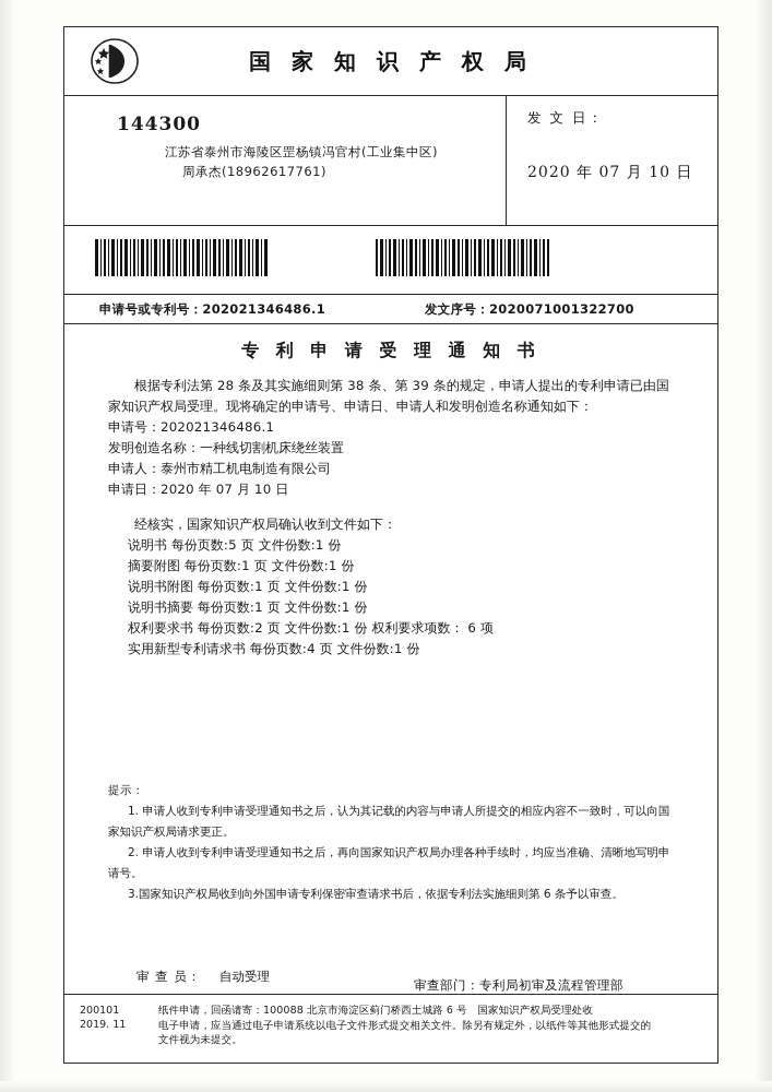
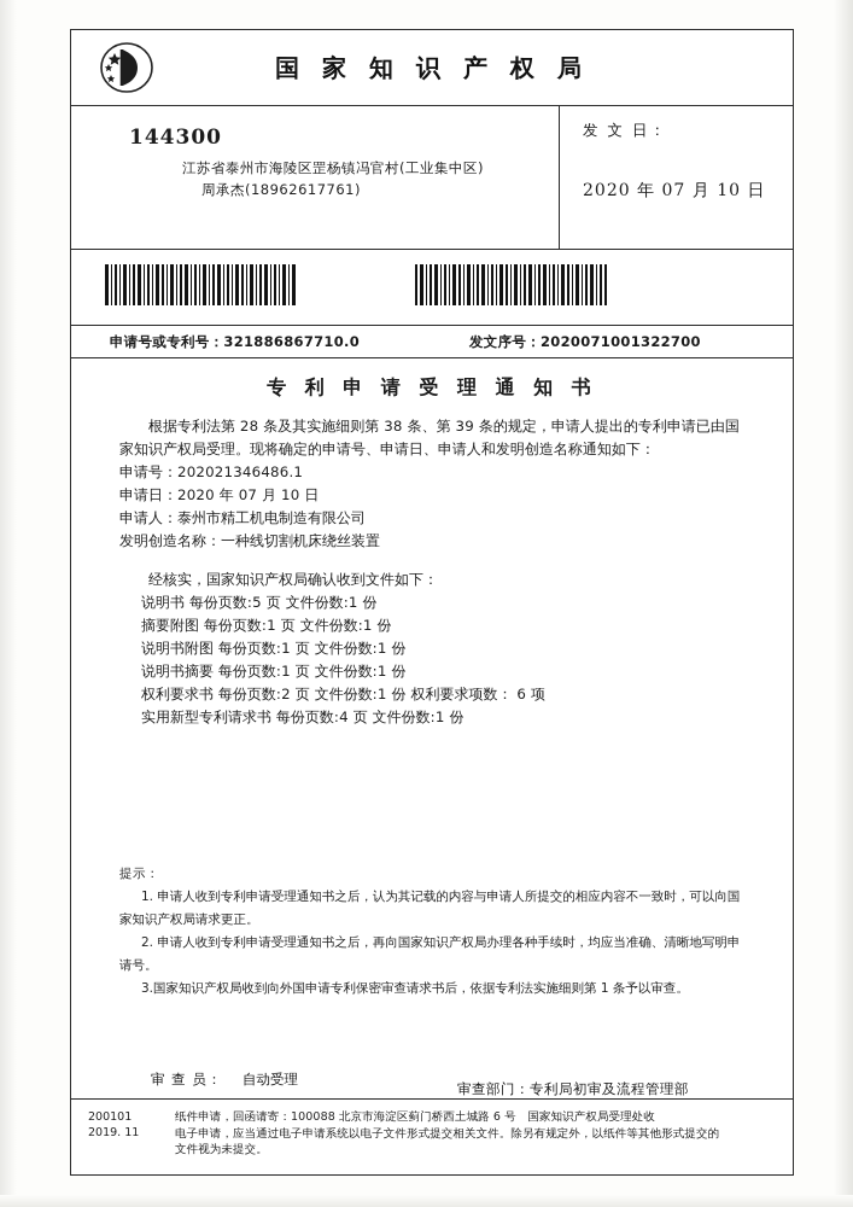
  国 家 知 识 产 权 局
  144300
  江苏省泰州市海陵区罡杨镇冯官村(工业集中区)
  周承杰(18962617761)
  发 文 日：
  2020 年 07 月 10 日
- 申请号或专利号：202021346486.1
+ 申请号或专利号：321886867710.0
  发文序号：2020071001322700
  专 利 申 请 受 理 通 知 书
  根据专利法第 28 条及其实施细则第 38 条、第 39 条的规定，申请人提出的专利申请已由国家知识产权局受理。现将确定的申请号、申请日、申请人和发明创造名称通知如下：
  申请号：202021346486.1
- 发明创造名称：一种线切割机床绕丝装置
+ 申请日：2020 年 07 月 10 日
  申请人：泰州市精工机电制造有限公司
- 申请日：2020 年 07 月 10 日
+ 发明创造名称：一种线切割机床绕丝装置
  经核实，国家知识产权局确认收到文件如下：
  说明书 每份页数:5 页 文件份数:1 份
  摘要附图 每份页数:1 页 文件份数:1 份
  说明书附图 每份页数:1 页 文件份数:1 份
  说明书摘要 每份页数:1 页 文件份数:1 份
  权利要求书 每份页数:2 页 文件份数:1 份 权利要求项数： 6 项
  实用新型专利请求书 每份页数:4 页 文件份数:1 份
  提示：
  1. 申请人收到专利申请受理通知书之后，认为其记载的内容与申请人所提交的相应内容不一致时，可以向国家知识产权局请求更正。
  2. 申请人收到专利申请受理通知书之后，再向国家知识产权局办理各种手续时，均应当准确、清晰地写明申请号。
- 3.国家知识产权局收到向外国申请专利保密审查请求书后，依据专利法实施细则第 6 条予以审查。
+ 3.国家知识产权局收到向外国申请专利保密审查请求书后，依据专利法实施细则第 1 条予以审查。
  审 查 员：
  自动受理
  审查部门：专利局初审及流程管理部
  200101
  2019. 11
  纸件申请，回函请寄：100088 北京市海淀区蓟门桥西土城路 6 号 国家知识产权局受理处收
  电子申请，应当通过电子申请系统以电子文件形式提交相关文件。除另有规定外，以纸件等其他形式提交的
  文件视为未提交。
